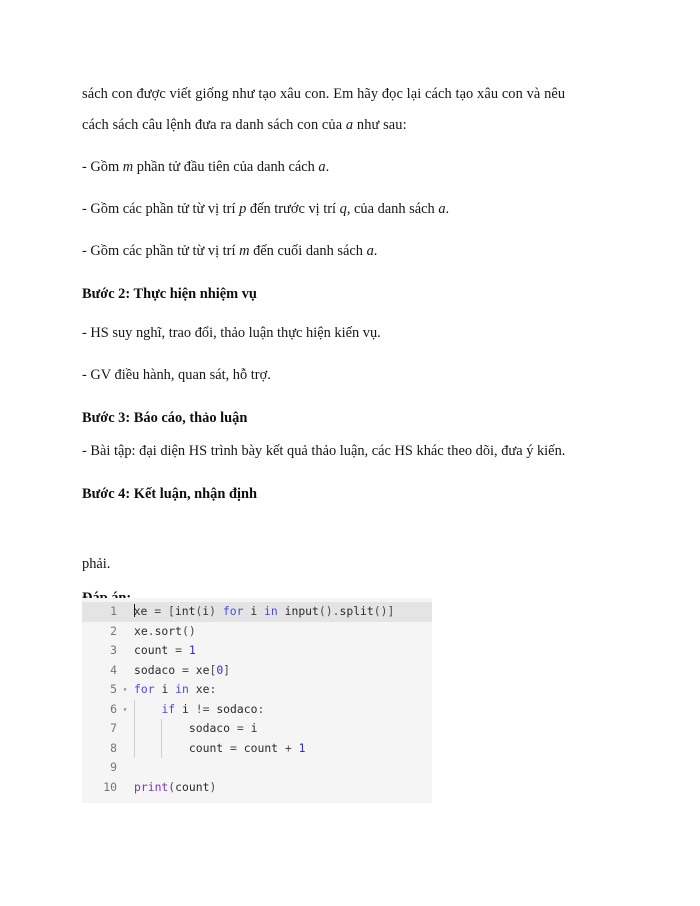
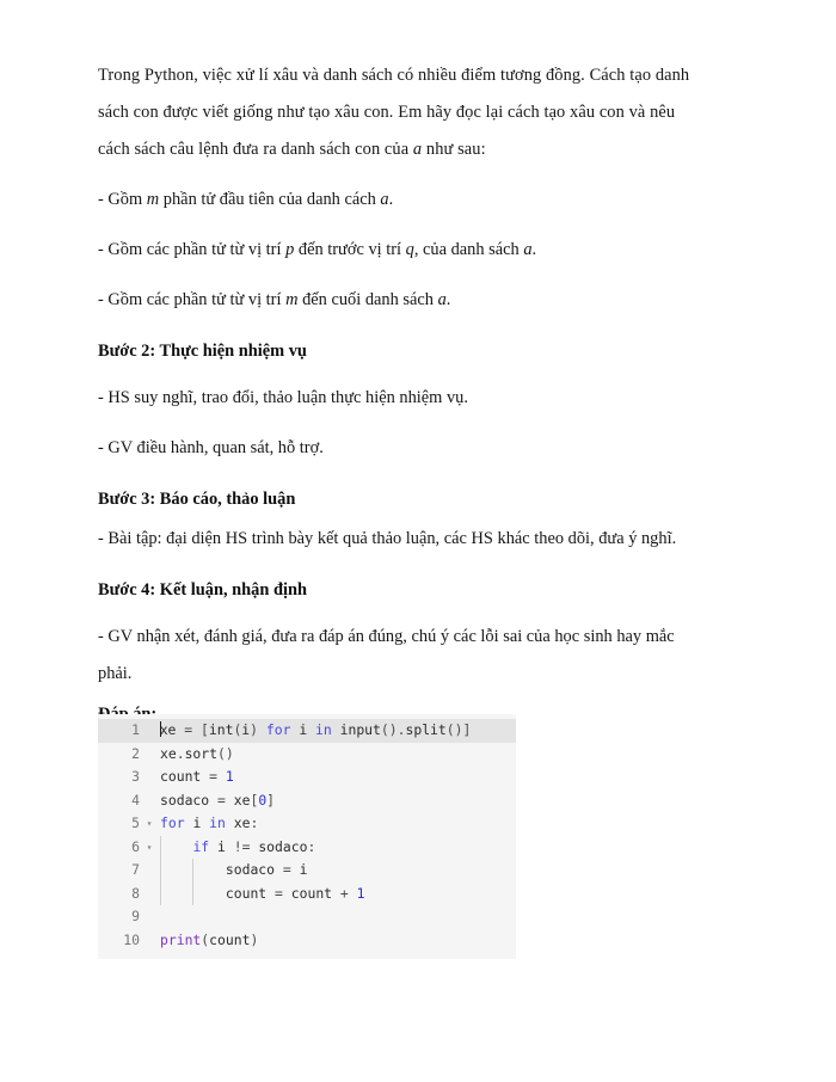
+ Trong Python, việc xử lí xâu và danh sách có nhiều điểm tương đồng. Cách tạo danh
  sách con được viết giống như tạo xâu con. Em hãy đọc lại cách tạo xâu con và nêu
  cách sách câu lệnh đưa ra danh sách con của a như sau:
  - Gồm m phần tử đầu tiên của danh cách a.
  - Gồm các phần tử từ vị trí p đến trước vị trí q, của danh sách a.
  - Gồm các phần tử từ vị trí m đến cuối danh sách a.
  Bước 2: Thực hiện nhiệm vụ
- - HS suy nghĩ, trao đổi, thảo luận thực hiện kiến vụ.
+ - HS suy nghĩ, trao đổi, thảo luận thực hiện nhiệm vụ.
  - GV điều hành, quan sát, hỗ trợ.
  Bước 3: Báo cáo, thảo luận
- - Bài tập: đại diện HS trình bày kết quả thảo luận, các HS khác theo dõi, đưa ý kiến.
+ - Bài tập: đại diện HS trình bày kết quả thảo luận, các HS khác theo dõi, đưa ý nghĩ.
  Bước 4: Kết luận, nhận định
+ - GV nhận xét, đánh giá, đưa ra đáp án đúng, chú ý các lỗi sai của học sinh hay mắc
  phải.
  1
  xe = [int(i) for i in input().split()]
  2
  xe.sort()
  3
  count = 1
  4
  sodaco = xe[0]
  5
  ▾
  for i in xe:
  6
  ▾
  if i != sodaco:
  7
  sodaco = i
  8
  count = count + 1
  9
  10
  print(count)
